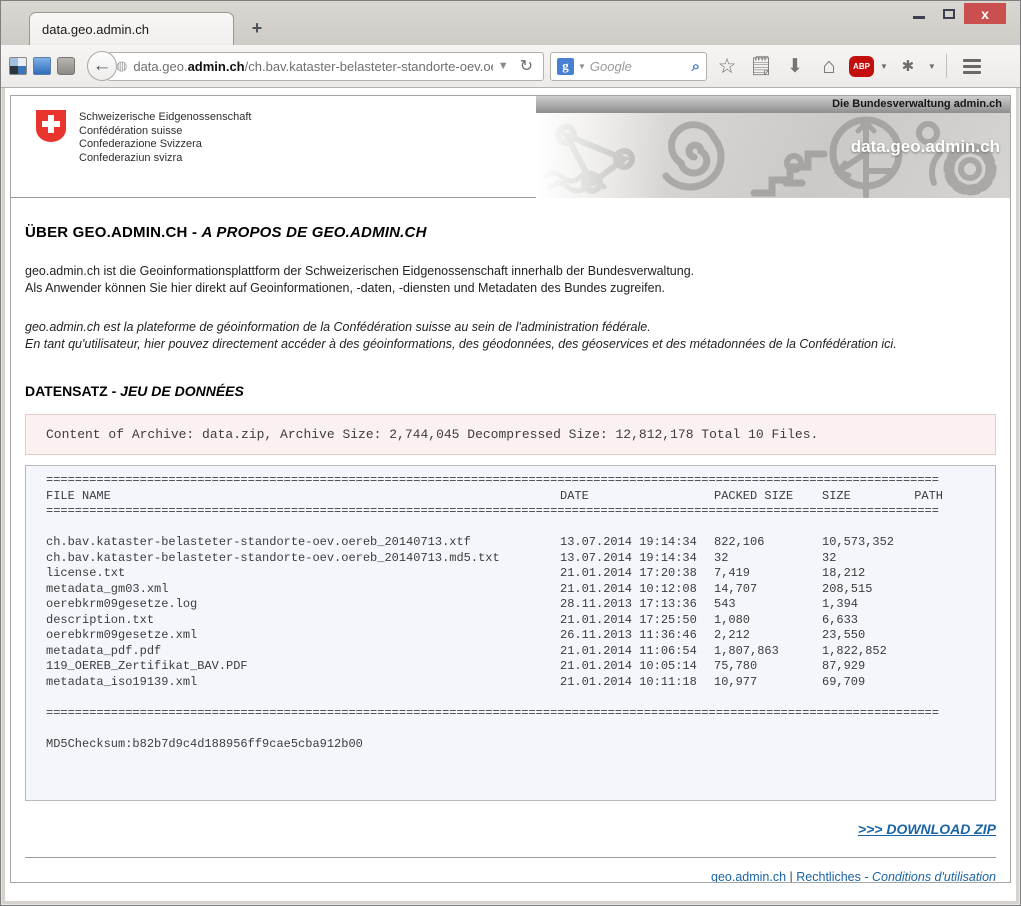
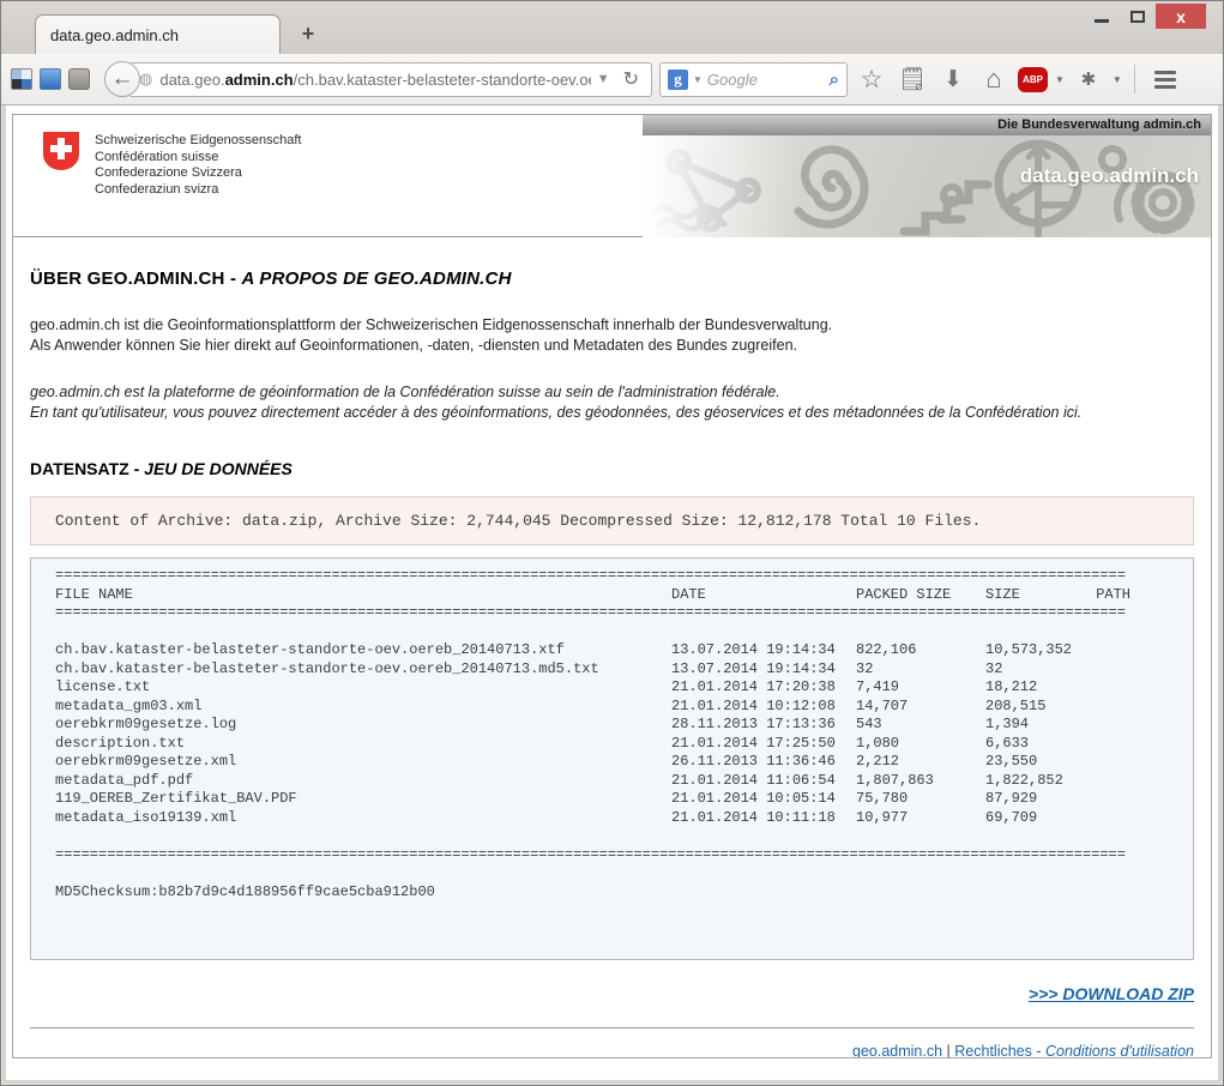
  data.geo.admin.ch
  +
  x
  ←
  ◍
  data.geo.admin.ch/ch.bav.kataster-belasteter-standorte-oev.o
  ▼
  ↻
  g
  ▼
  Google
  ⌕
  ☆
  🗒
  ⬇
  ⌂
  ABP
  ▼
  ✱
  ▼
  Schweizerische Eidgenossenschaft
  Confédération suisse
  Confederazione Svizzera
  Confederaziun svizra
  Die Bundesverwaltung admin.ch
  data.geo.admin.ch
  ÜBER GEO.ADMIN.CH - A PROPOS DE GEO.ADMIN.CH
  geo.admin.ch ist die Geoinformationsplattform der Schweizerischen Eidgenossenschaft innerhalb der Bundesverwaltung.
  Als Anwender können Sie hier direkt auf Geoinformationen, -daten, -diensten und Metadaten des Bundes zugreifen.
  geo.admin.ch est la plateforme de géoinformation de la Confédération suisse au sein de l'administration fédérale.
- En tant qu'utilisateur, hier pouvez directement accéder à des géoinformations, des géodonnées, des géoservices et des métadonnées de la Confédération ici.
+ En tant qu'utilisateur, vous pouvez directement accéder à des géoinformations, des géodonnées, des géoservices et des métadonnées de la Confédération ici.
  DATENSATZ - JEU DE DONNÉES
  Content of Archive: data.zip, Archive Size: 2,744,045 Decompressed Size: 12,812,178 Total 10 Files.
  ============================================================================================================================
  FILE NAME
  DATE
  PACKED SIZE
  SIZE
  PATH
  ============================================================================================================================
  ch.bav.kataster-belasteter-standorte-oev.oereb_20140713.xtf
  13.07.2014 19:14:34
  822,106
  10,573,352
  ch.bav.kataster-belasteter-standorte-oev.oereb_20140713.md5.txt
  13.07.2014 19:14:34
  32
  32
  license.txt
  21.01.2014 17:20:38
  7,419
  18,212
  metadata_gm03.xml
  21.01.2014 10:12:08
  14,707
  208,515
  oerebkrm09gesetze.log
  28.11.2013 17:13:36
  543
  1,394
  description.txt
  21.01.2014 17:25:50
  1,080
  6,633
  oerebkrm09gesetze.xml
  26.11.2013 11:36:46
  2,212
  23,550
  metadata_pdf.pdf
  21.01.2014 11:06:54
  1,807,863
  1,822,852
  119_OEREB_Zertifikat_BAV.PDF
  21.01.2014 10:05:14
  75,780
  87,929
  metadata_iso19139.xml
  21.01.2014 10:11:18
  10,977
  69,709
  ============================================================================================================================
  MD5Checksum:b82b7d9c4d188956ff9cae5cba912b00
  >>> DOWNLOAD ZIP
  geo.admin.ch | Rechtliches - Conditions d'utilisation
